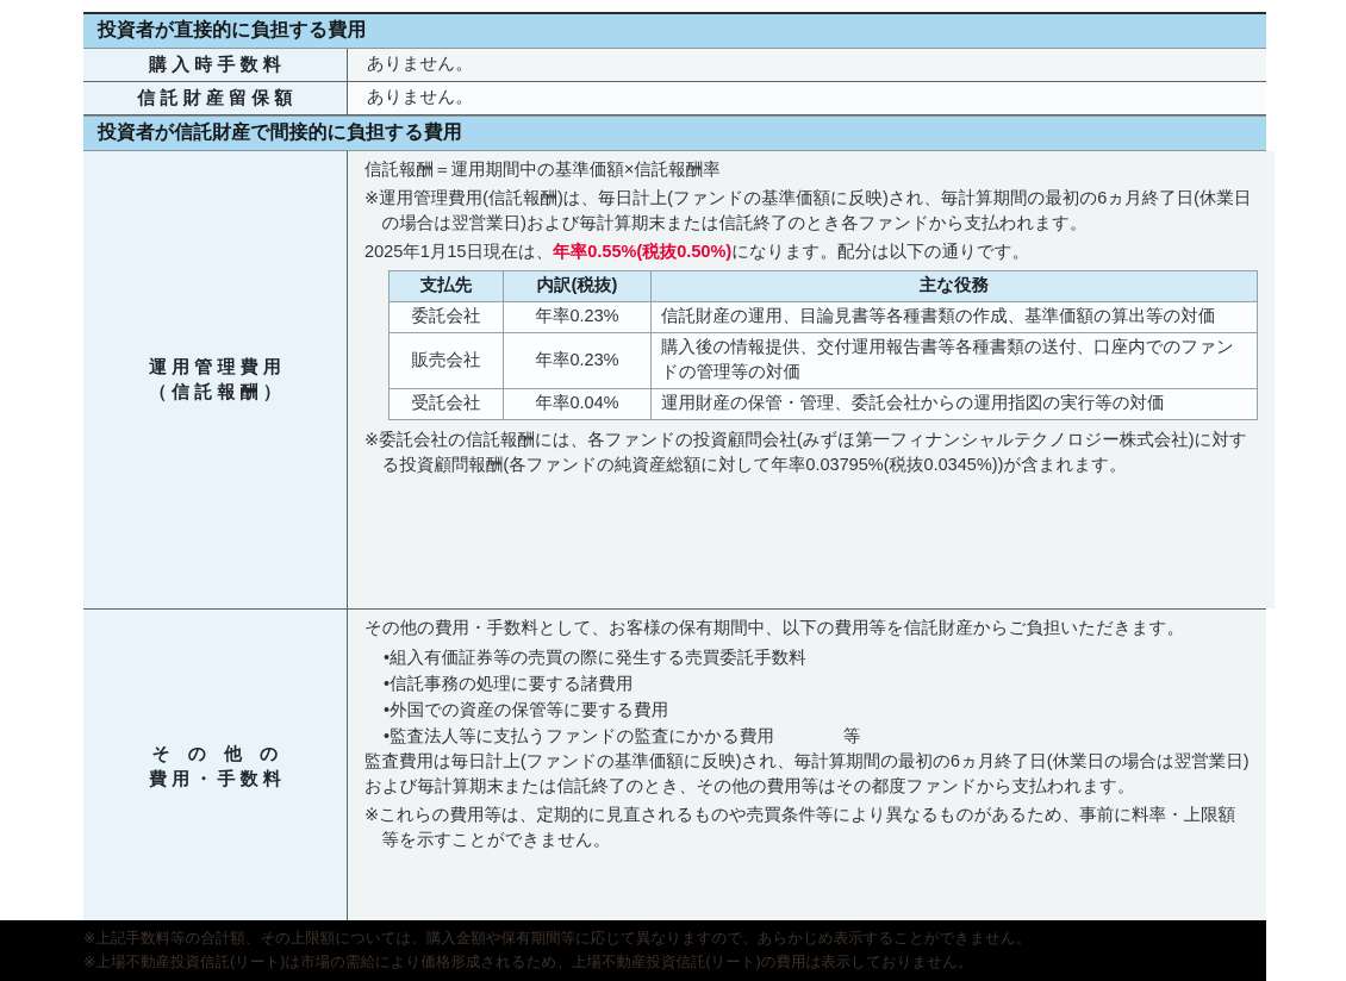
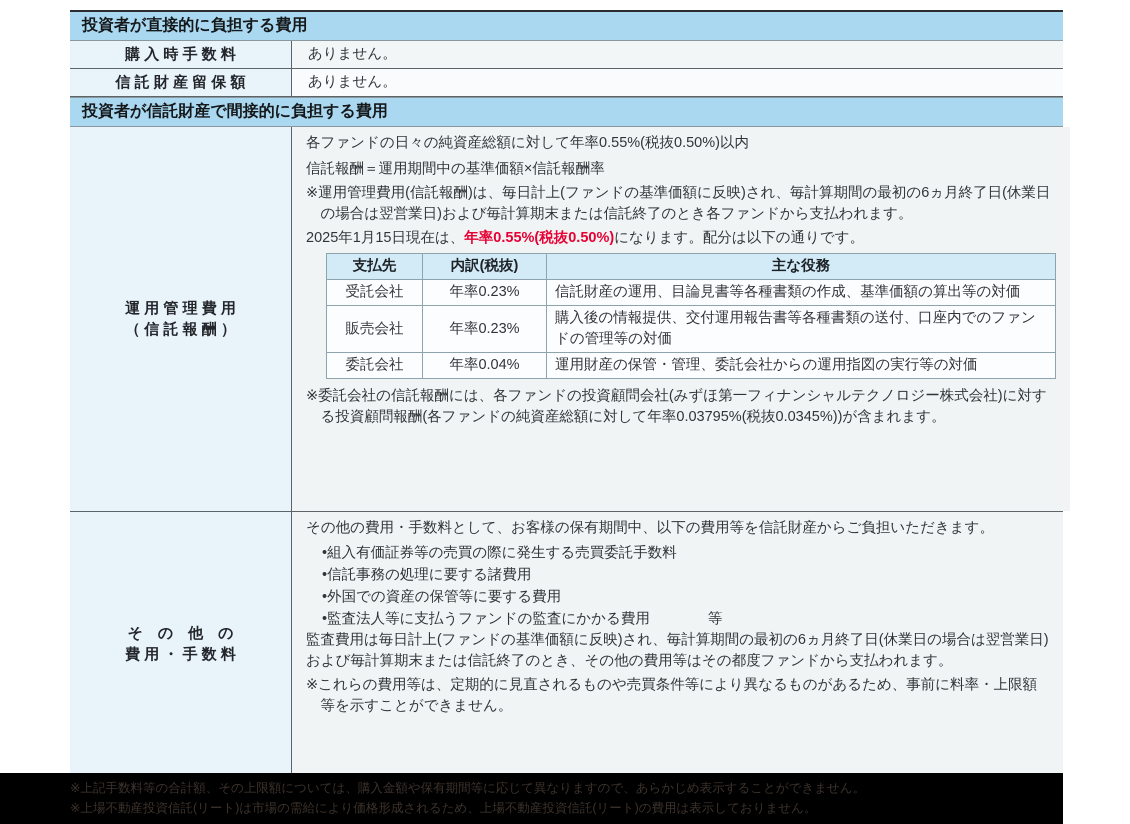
  投資者が直接的に負担する費用
  購 入 時 手 数 料
  ありません。
  信 託 財 産 留 保 額
  ありません。
  投資者が信託財産で間接的に負担する費用
  運 用 管 理 費 用
  （ 信 託 報 酬 ）
+ 各ファンドの日々の純資産総額に対して年率0.55%(税抜0.50%)以内
  信託報酬＝運用期間中の基準価額×信託報酬率
  ※運用管理費用(信託報酬)は、毎日計上(ファンドの基準価額に反映)され、毎計算期間の最初の6ヵ月終了日(休業日の場合は翌営業日)および毎計算期末または信託終了のとき各ファンドから支払われます。
  2025年1月15日現在は、年率0.55%(税抜0.50%)になります。配分は以下の通りです。
  支払先	内訳(税抜)	主な役務
- 委託会社	年率0.23%	信託財産の運用、目論見書等各種書類の作成、基準価額の算出等の対価
+ 受託会社	年率0.23%	信託財産の運用、目論見書等各種書類の作成、基準価額の算出等の対価
  販売会社	年率0.23%	購入後の情報提供、交付運用報告書等各種書類の送付、口座内でのファンドの管理等の対価
- 受託会社	年率0.04%	運用財産の保管・管理、委託会社からの運用指図の実行等の対価
+ 委託会社	年率0.04%	運用財産の保管・管理、委託会社からの運用指図の実行等の対価
  ※委託会社の信託報酬には、各ファンドの投資顧問会社(みずほ第一フィナンシャルテクノロジー株式会社)に対する投資顧問報酬(各ファンドの純資産総額に対して年率0.03795%(税抜0.0345%))が含まれます。
  そ の 他 の
  費 用 ・ 手 数 料
  その他の費用・手数料として、お客様の保有期間中、以下の費用等を信託財産からご負担いただきます。
  •組入有価証券等の売買の際に発生する売買委託手数料
  •信託事務の処理に要する諸費用
  •外国での資産の保管等に要する費用
  •監査法人等に支払うファンドの監査にかかる費用 等
  監査費用は毎日計上(ファンドの基準価額に反映)され、毎計算期間の最初の6ヵ月終了日(休業日の場合は翌営業日)および毎計算期末または信託終了のとき、その他の費用等はその都度ファンドから支払われます。
  ※これらの費用等は、定期的に見直されるものや売買条件等により異なるものがあるため、事前に料率・上限額等を示すことができません。
  ※上記手数料等の合計額、その上限額については、購入金額や保有期間等に応じて異なりますので、あらかじめ表示することができません。
  ※上場不動産投資信託(リート)は市場の需給により価格形成されるため、上場不動産投資信託(リート)の費用は表示しておりません。
